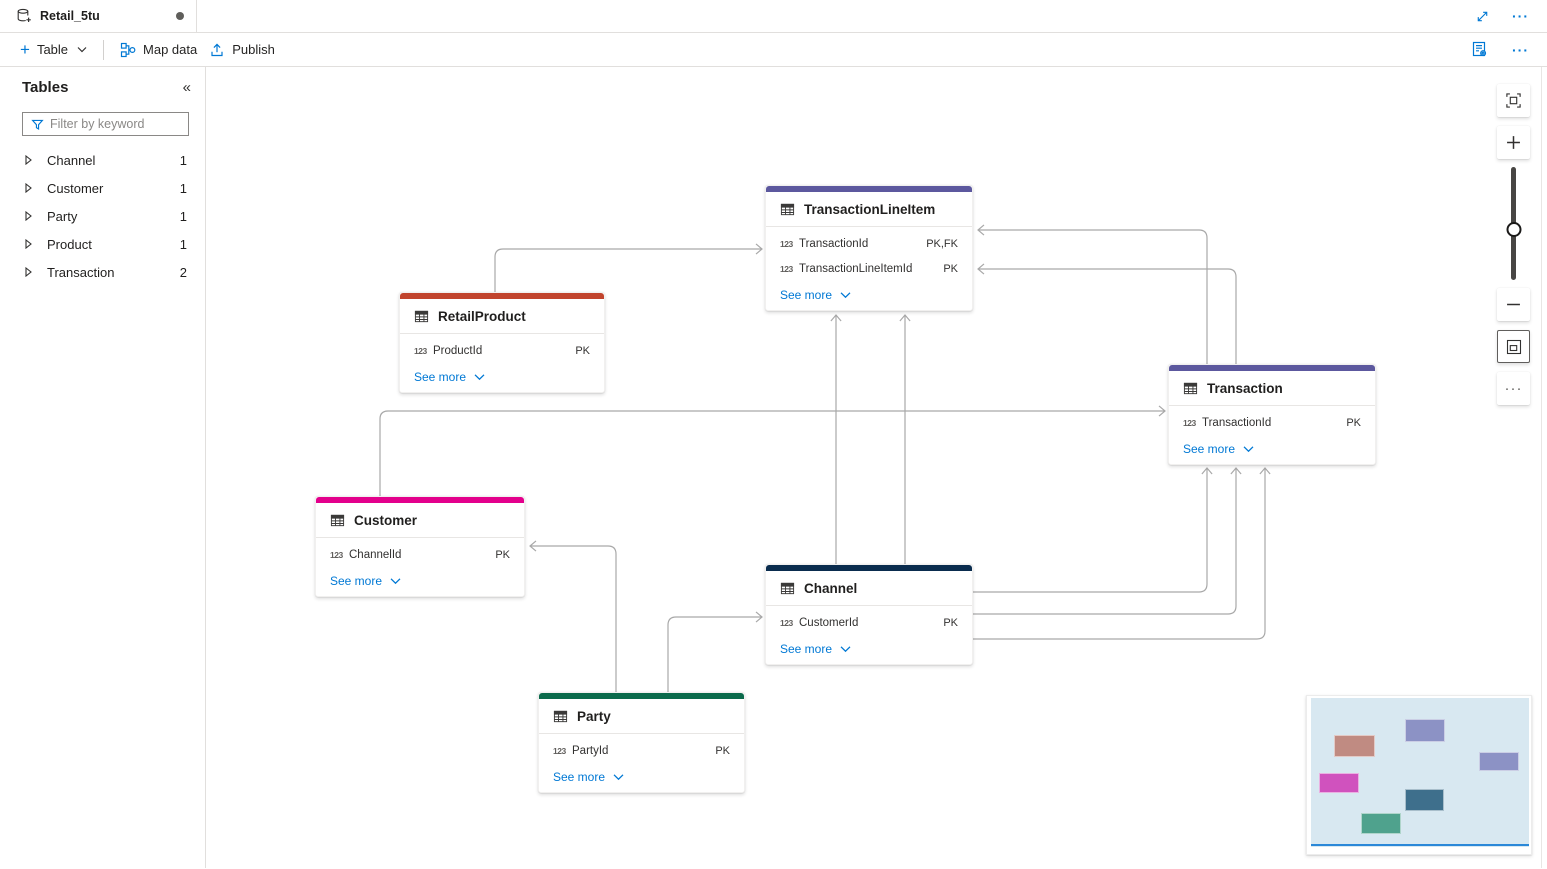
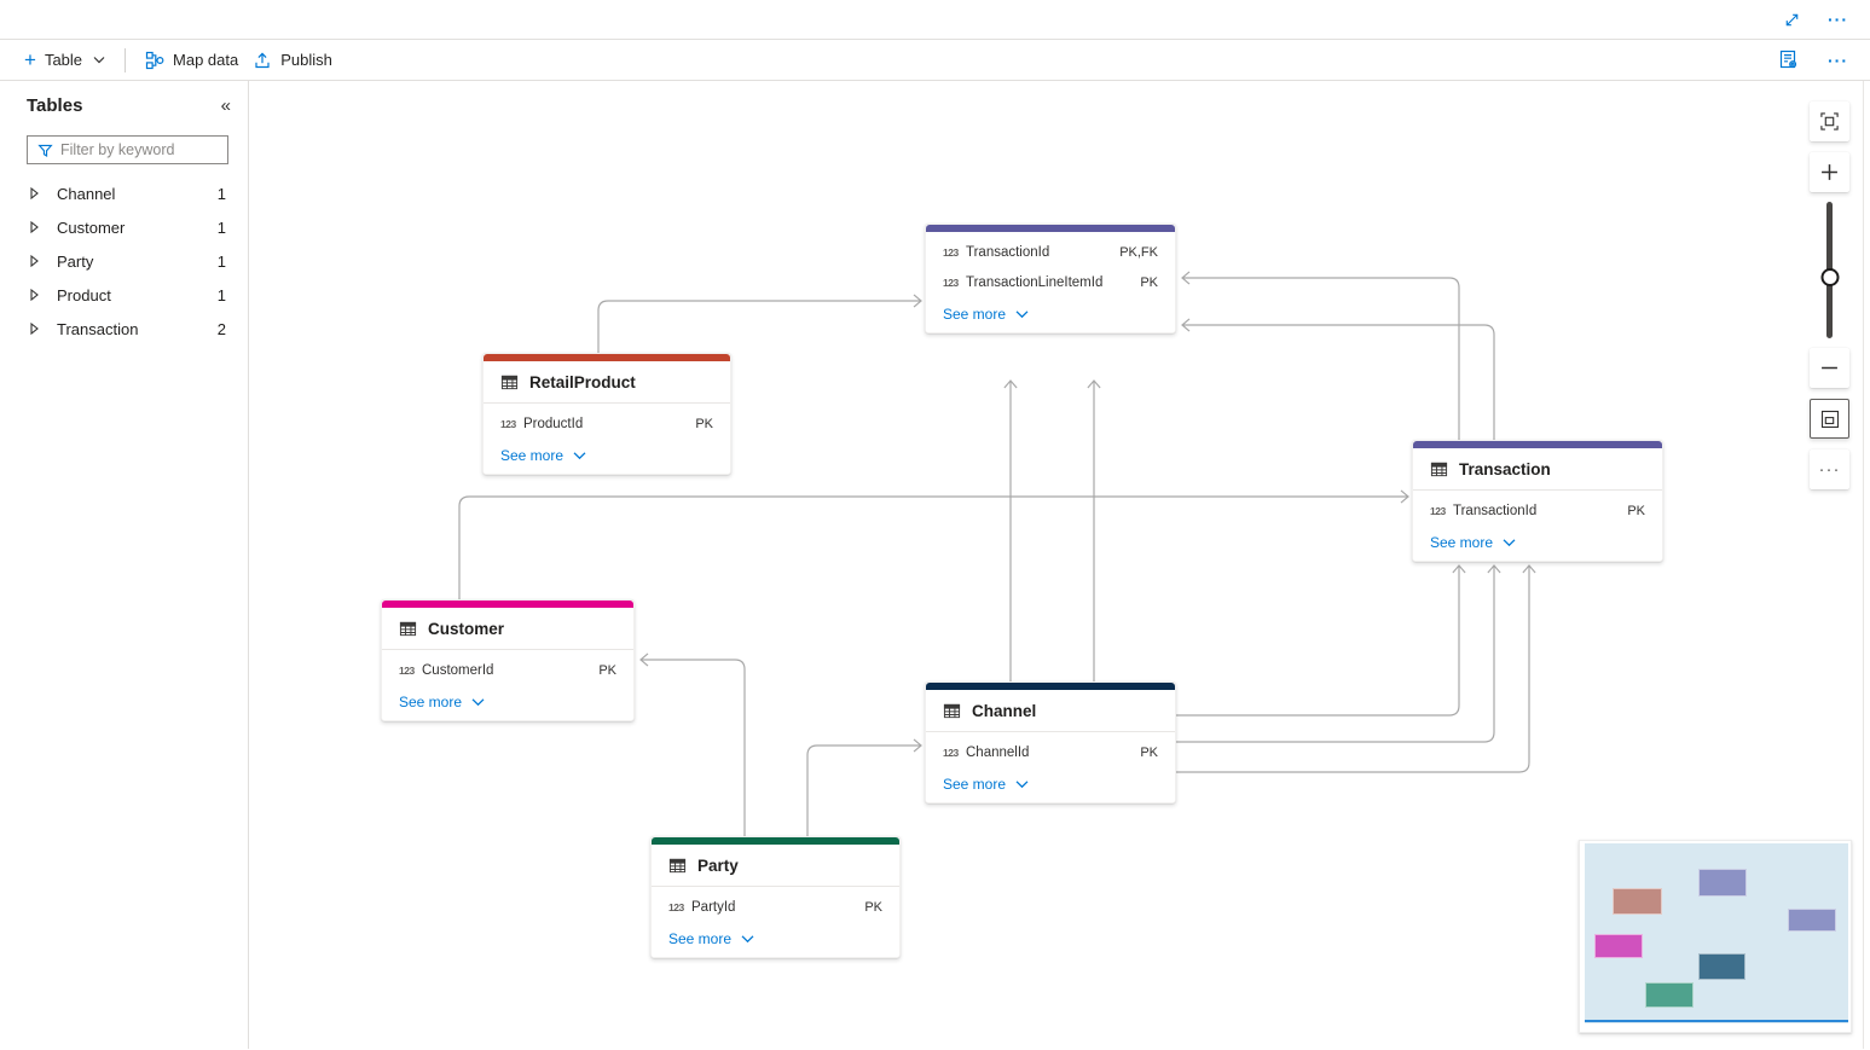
- Retail_5tu
  ···
  +
  Table
  Map data
  Publish
  ···
  Tables
  «
  Filter by keyword
  Channel
  1
  Customer
  1
  Party
  1
  Product
  1
  Transaction
  2
- TransactionLineItem
  123
  TransactionId
  PK,FK
  123
  TransactionLineItemId
  PK
  See more
  RetailProduct
  123
  ProductId
  PK
  See more
  Transaction
  123
  TransactionId
  PK
  See more
  Customer
  123
- ChannelId
+ CustomerId
  PK
  See more
  Channel
  123
- CustomerId
+ ChannelId
  PK
  See more
  Party
  123
  PartyId
  PK
  See more
  ···
